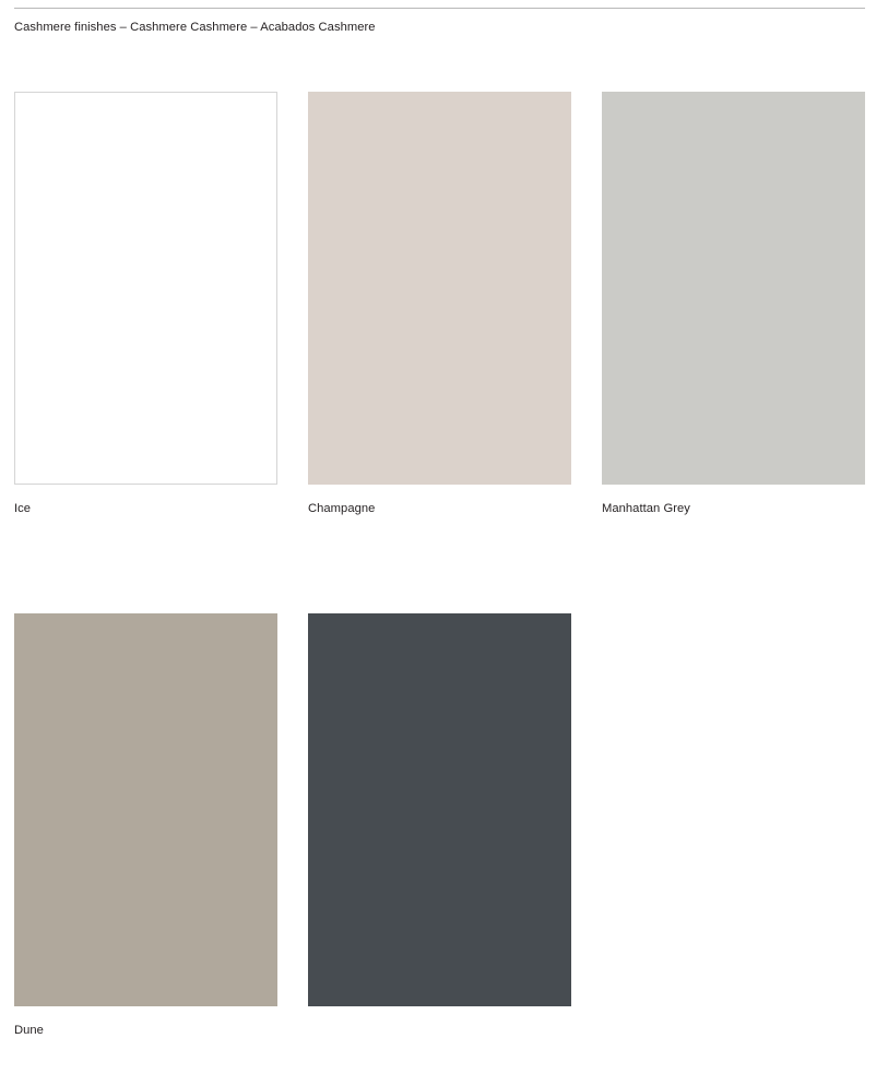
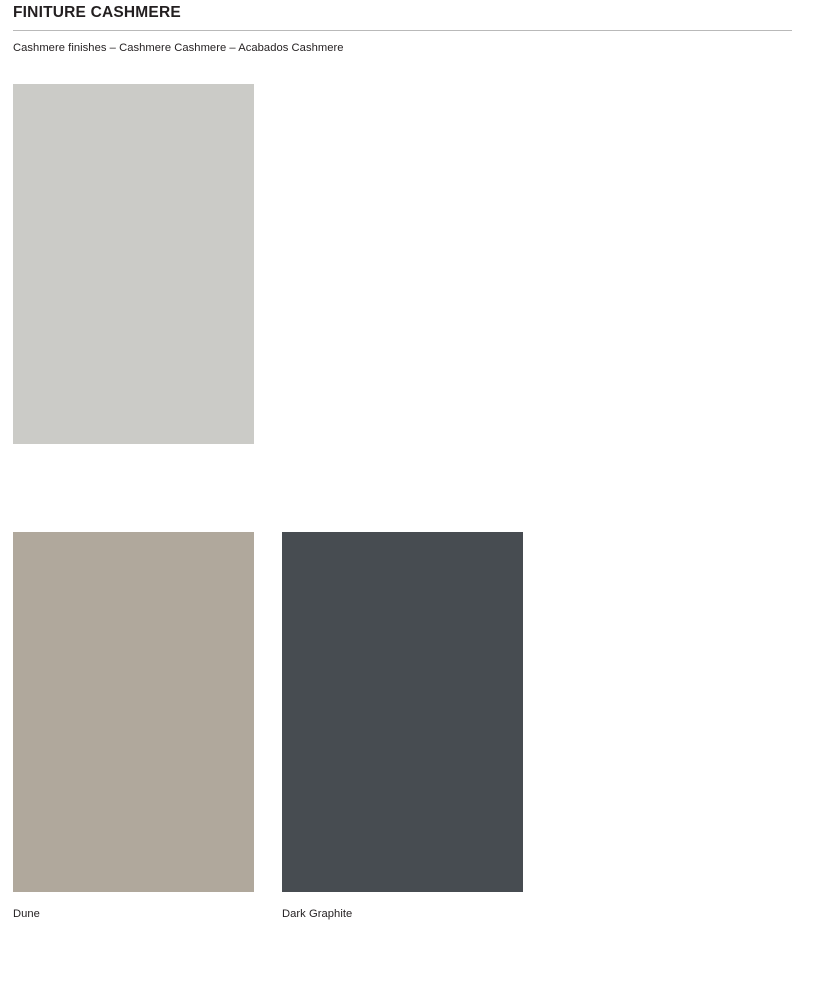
+ FINITURE CASHMERE
  Cashmere finishes – Cashmere Cashmere – Acabados Cashmere
- Ice
- Champagne
- Manhattan Grey
  Dune
+ Dark Graphite
